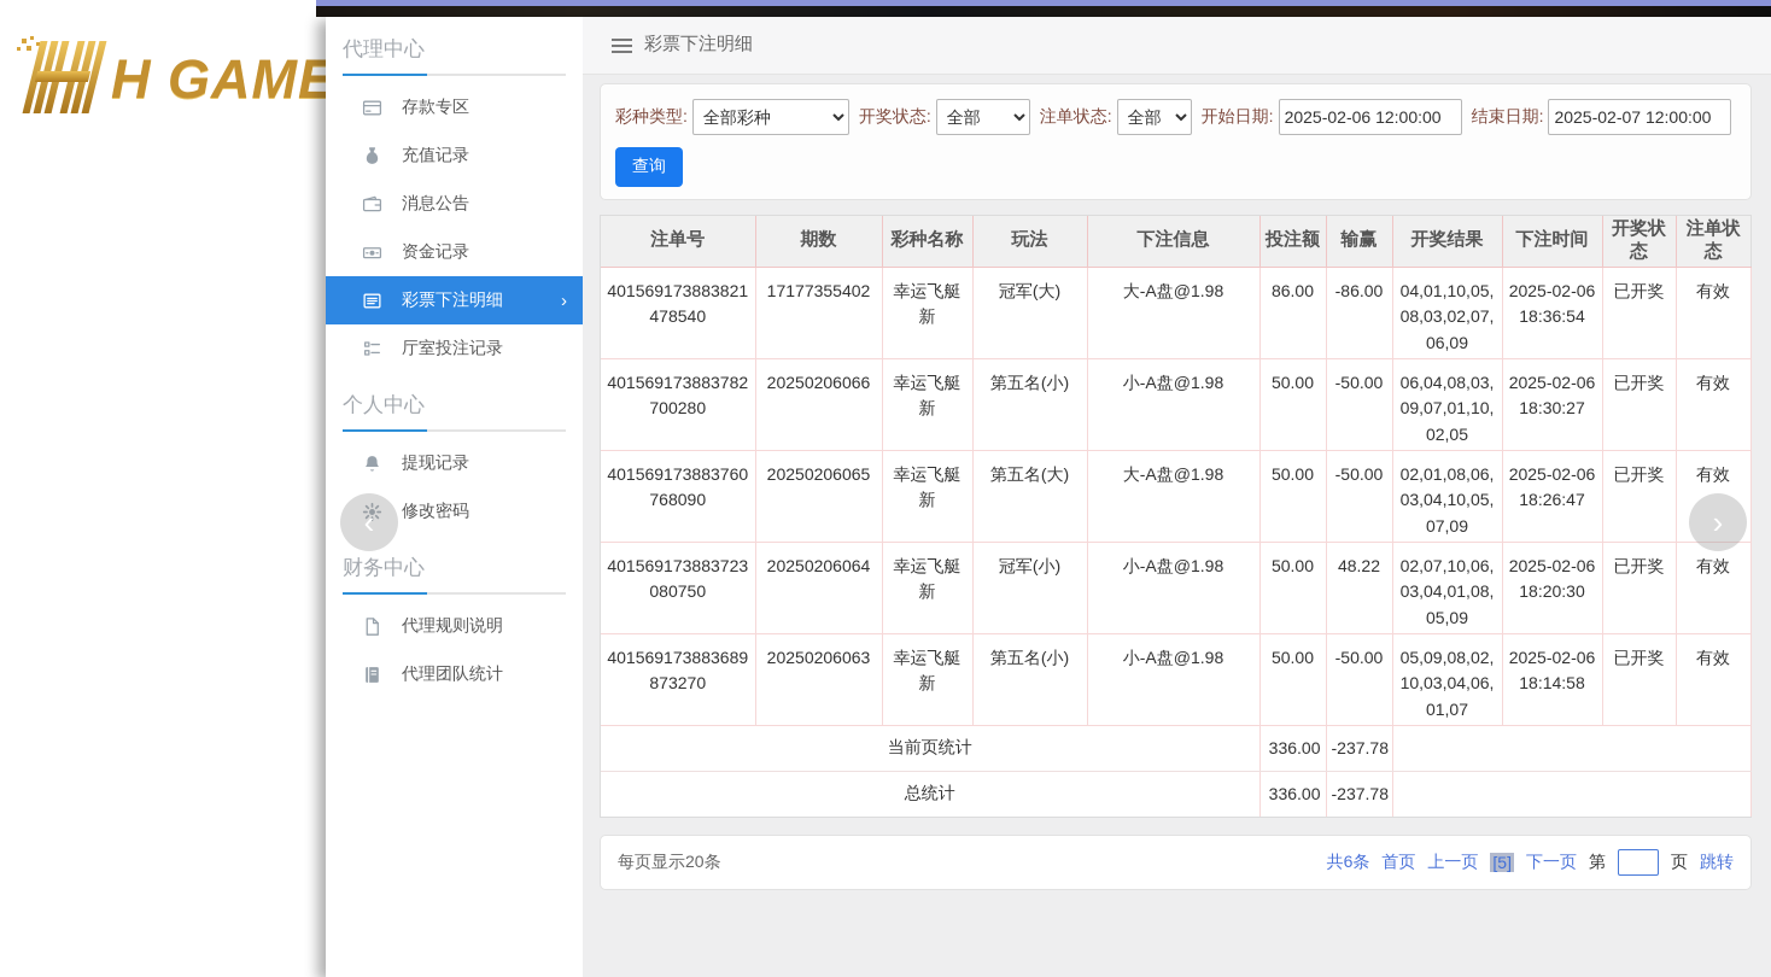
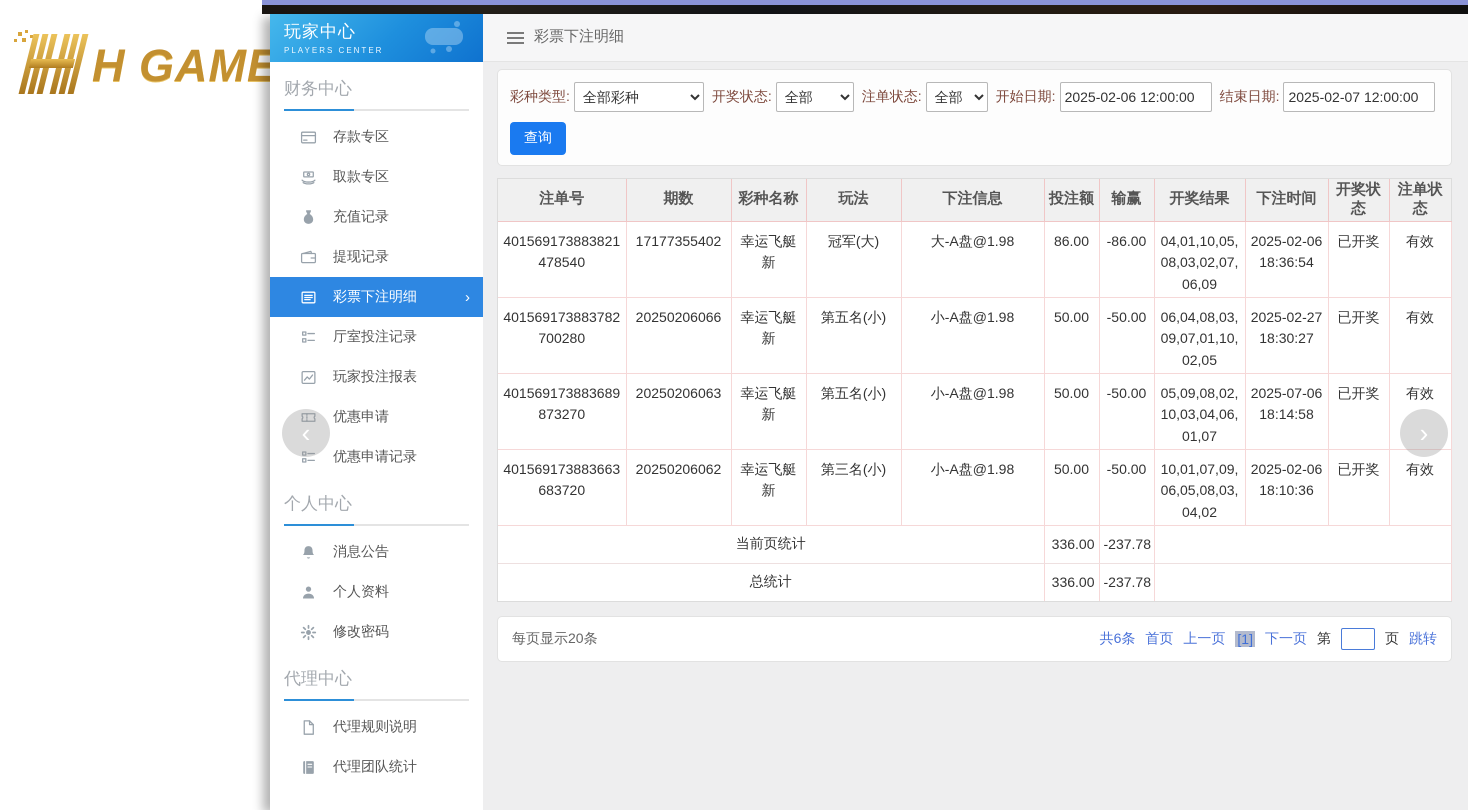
  H GAME
  ‹
  ›
+ 玩家中心
+ PLAYERS CENTER
- 代理中心
+ 财务中心
  存款专区
+ 取款专区
  充值记录
- 消息公告
+ 提现记录
- 资金记录
  彩票下注明细
  ›
  厅室投注记录
+ 玩家投注报表
+ 优惠申请
+ 优惠申请记录
  个人中心
- 提现记录
+ 消息公告
+ 个人资料
  修改密码
- 财务中心
+ 代理中心
  代理规则说明
  代理团队统计
  彩票下注明细
  彩种类型:
  全部彩种
  开奖状态:
  全部
  注单状态:
  全部
  开始日期:
  2025-02-06 12:00:00
  结束日期:
  2025-02-07 12:00:00
  查询
  注单号	期数	彩种名称	玩法	下注信息	投注额	输赢	开奖结果	下注时间	开奖状态	注单状态
  401569173883821478540	17177355402	幸运飞艇新	冠军(大)	大-A盘@1.98	86.00	-86.00	04,01,10,05,08,03,02,07,06,09	2025-02-06 18:36:54	已开奖	有效
- 401569173883782700280	20250206066	幸运飞艇新	第五名(小)	小-A盘@1.98	50.00	-50.00	06,04,08,03,09,07,01,10,02,05	2025-02-06 18:30:27	已开奖	有效
+ 401569173883782700280	20250206066	幸运飞艇新	第五名(小)	小-A盘@1.98	50.00	-50.00	06,04,08,03,09,07,01,10,02,05	2025-02-27 18:30:27	已开奖	有效
- 401569173883760768090	20250206065	幸运飞艇新	第五名(大)	大-A盘@1.98	50.00	-50.00	02,01,08,06,03,04,10,05,07,09	2025-02-06 18:26:47	已开奖	有效
- 401569173883723080750	20250206064	幸运飞艇新	冠军(小)	小-A盘@1.98	50.00	48.22	02,07,10,06,03,04,01,08,05,09	2025-02-06 18:20:30	已开奖	有效
- 401569173883689873270	20250206063	幸运飞艇新	第五名(小)	小-A盘@1.98	50.00	-50.00	05,09,08,02,10,03,04,06,01,07	2025-02-06 18:14:58	已开奖	有效
+ 401569173883689873270	20250206063	幸运飞艇新	第五名(小)	小-A盘@1.98	50.00	-50.00	05,09,08,02,10,03,04,06,01,07	2025-07-06 18:14:58	已开奖	有效
+ 401569173883663683720	20250206062	幸运飞艇新	第三名(小)	小-A盘@1.98	50.00	-50.00	10,01,07,09,06,05,08,03,04,02	2025-02-06 18:10:36	已开奖	有效
  当前页统计	336.00	-237.78
  总统计	336.00	-237.78
  每页显示20条
  共6条
  首页
  上一页
- [5]
+ [1]
  下一页
  第
  页
  跳转
